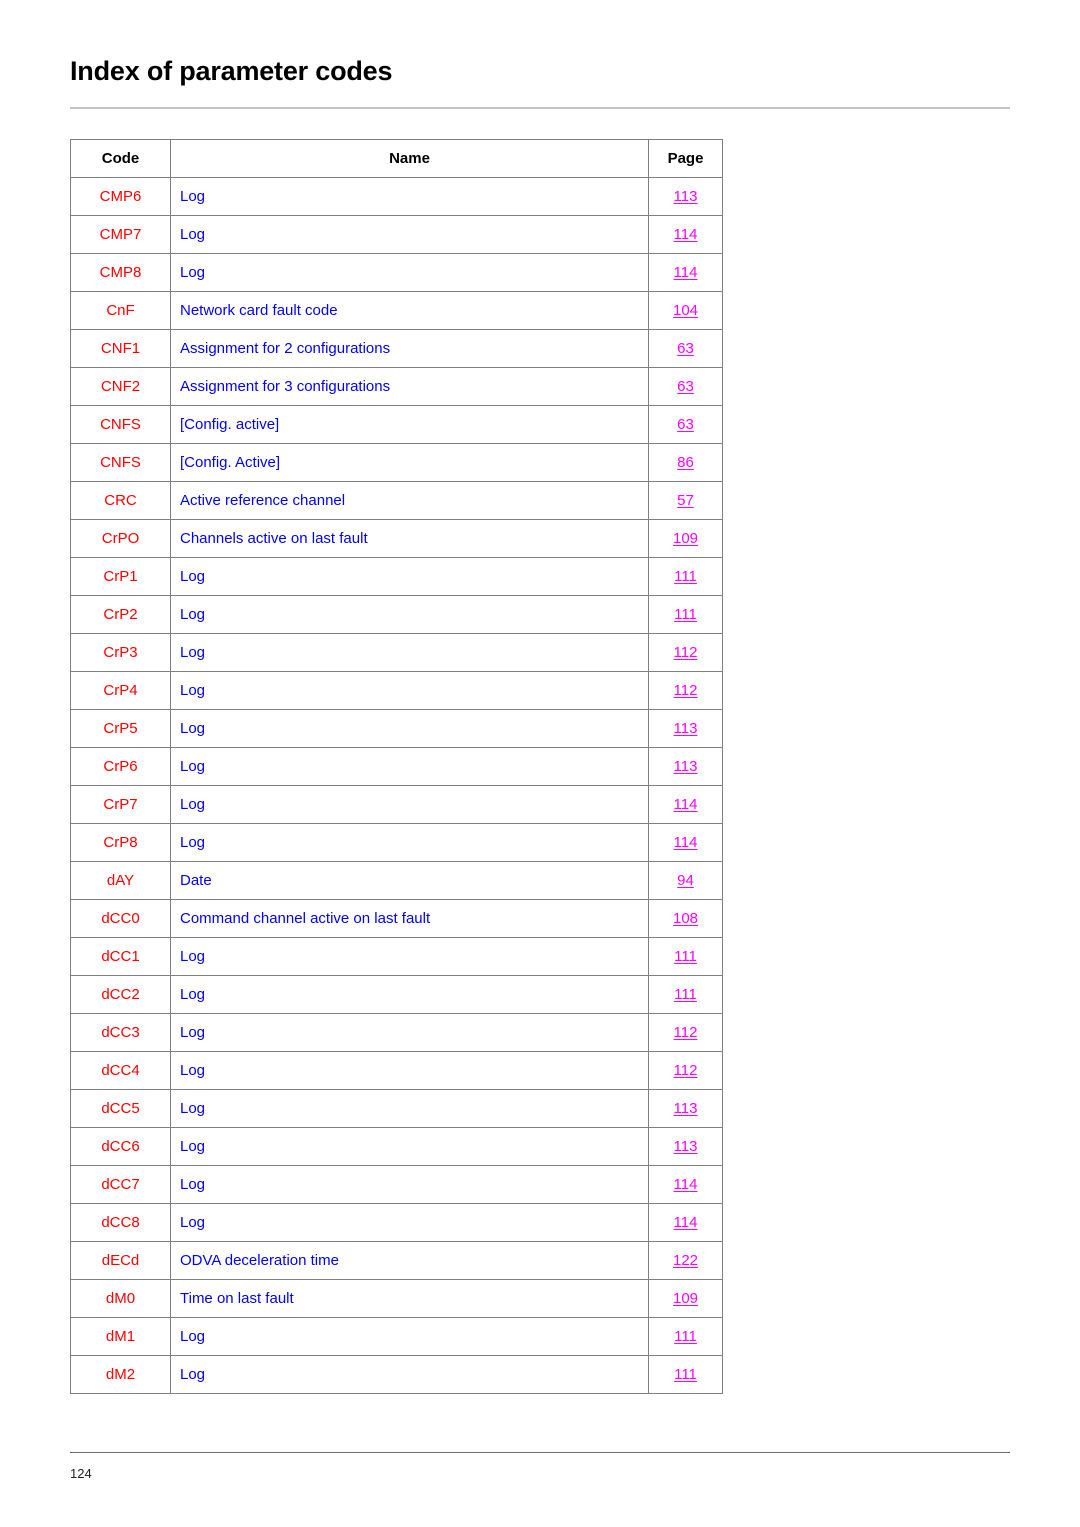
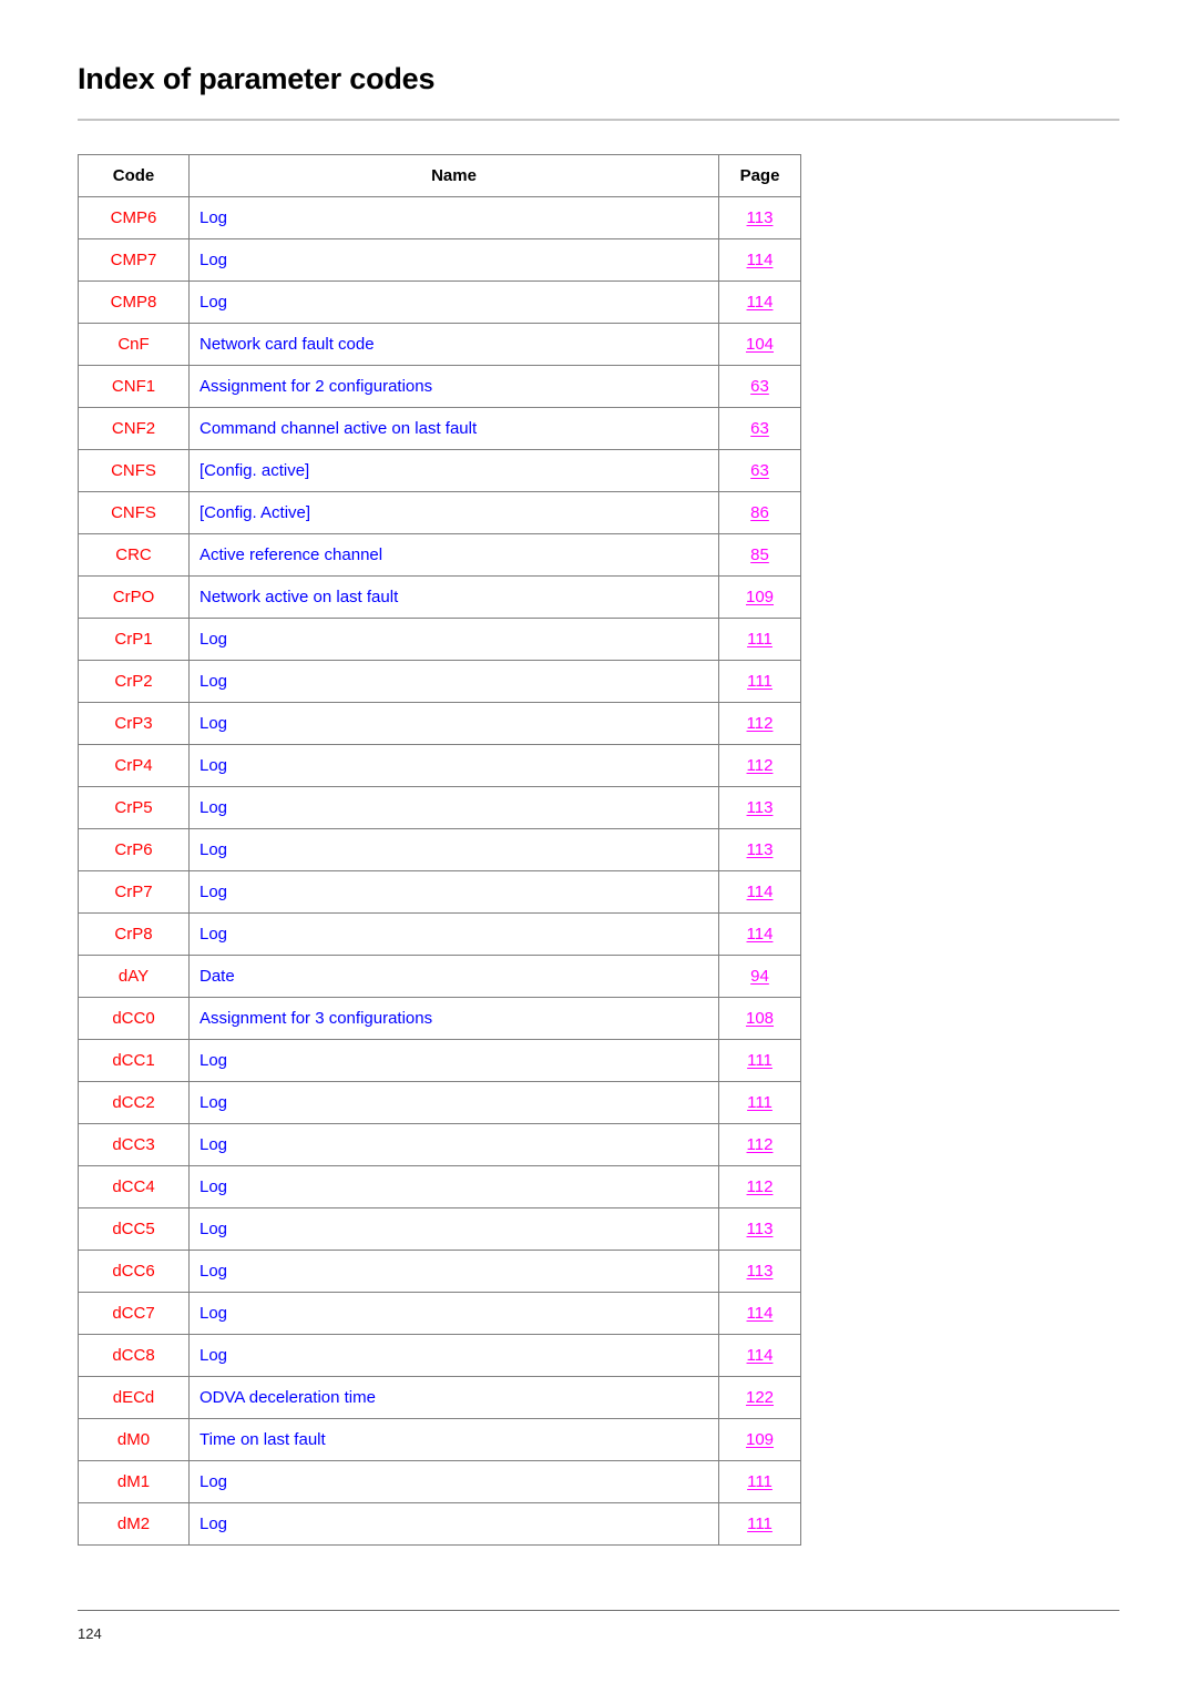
  Index of parameter codes
  Code	Name	Page
  CMP6	Log	113
  CMP7	Log	114
  CMP8	Log	114
  CnF	Network card fault code	104
  CNF1	Assignment for 2 configurations	63
- CNF2	Assignment for 3 configurations	63
+ CNF2	Command channel active on last fault	63
  CNFS	[Config. active]	63
  CNFS	[Config. Active]	86
- CRC	Active reference channel	57
+ CRC	Active reference channel	85
- CrPO	Channels active on last fault	109
+ CrPO	Network active on last fault	109
  CrP1	Log	111
  CrP2	Log	111
  CrP3	Log	112
  CrP4	Log	112
  CrP5	Log	113
  CrP6	Log	113
  CrP7	Log	114
  CrP8	Log	114
  dAY	Date	94
- dCC0	Command channel active on last fault	108
+ dCC0	Assignment for 3 configurations	108
  dCC1	Log	111
  dCC2	Log	111
  dCC3	Log	112
  dCC4	Log	112
  dCC5	Log	113
  dCC6	Log	113
  dCC7	Log	114
  dCC8	Log	114
  dECd	ODVA deceleration time	122
  dM0	Time on last fault	109
  dM1	Log	111
  dM2	Log	111
  124
